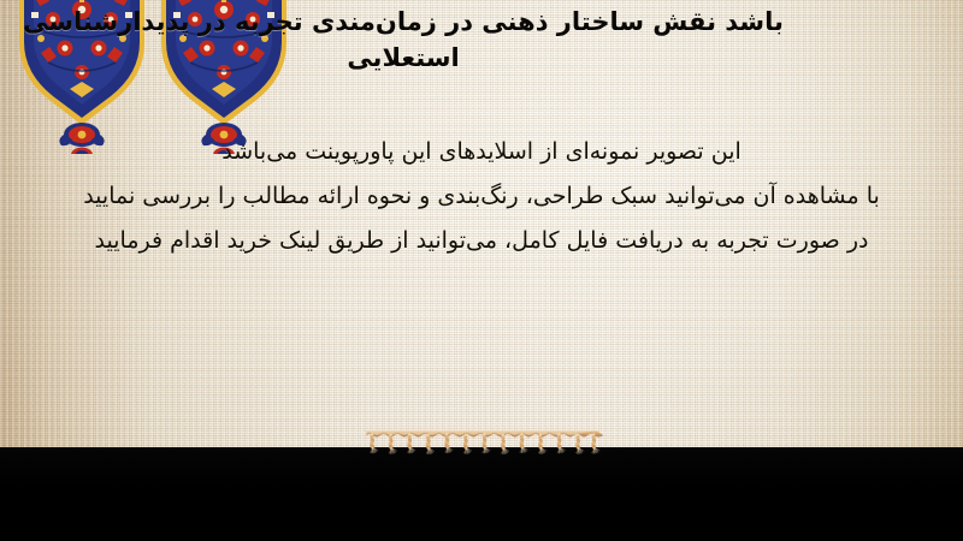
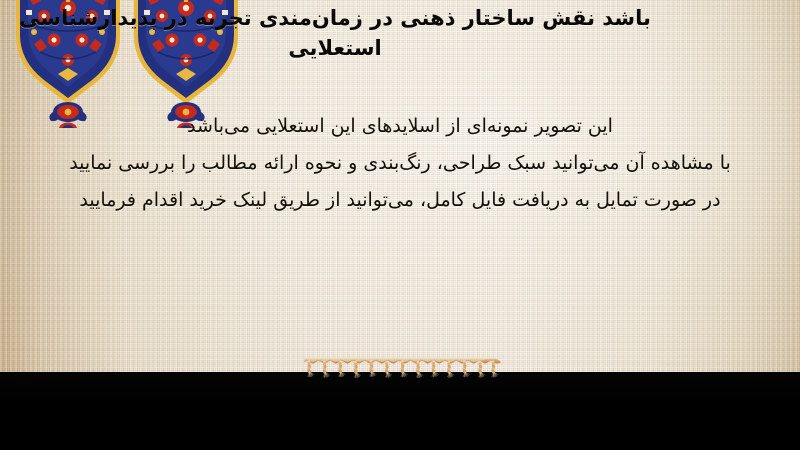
  باشد نقش ساختار ذهنی در زمان‌مندی تجربه در پدیدارشناسی
  استعلایی
- این تصویر نمونه‌ای از اسلایدهای این پاورپوینت می‌باشد
+ این تصویر نمونه‌ای از اسلایدهای این استعلایی می‌باشد
  با مشاهده آن میتوانید سبک طراحی، رنگ‌بندی و نحوه ارائه مطالب را بررسی نمایید
- در صورت تجربه به دریافت فایل کامل، می‌توانید از طریق لینک خرید اقدام فرمایید
+ در صورت تمایل به دریافت فایل کامل، می‌توانید از طریق لینک خرید اقدام فرمایید
